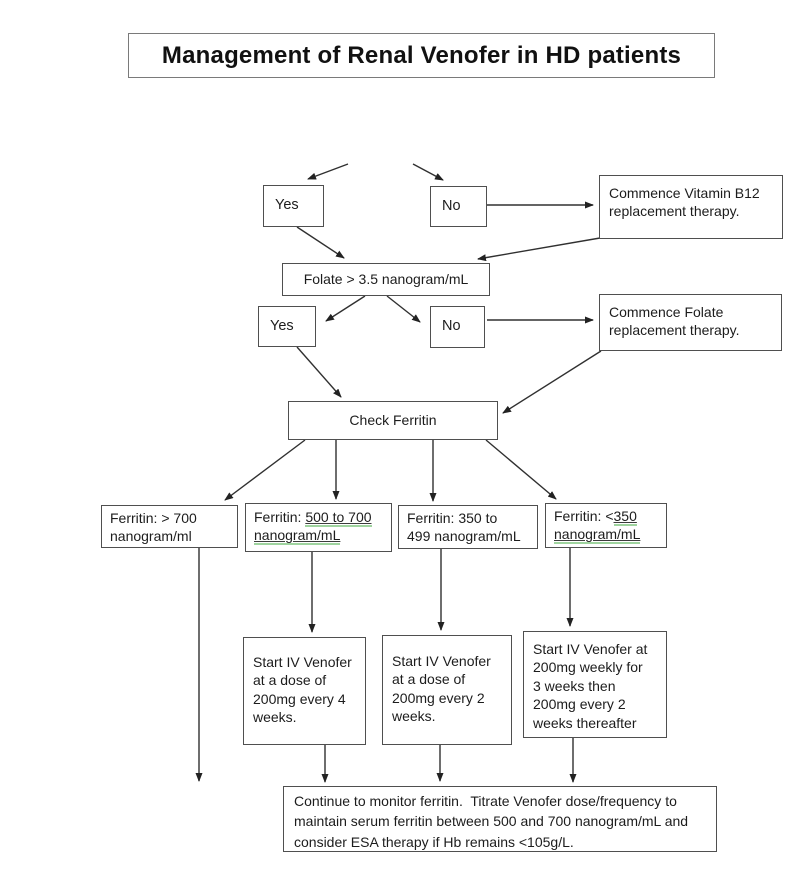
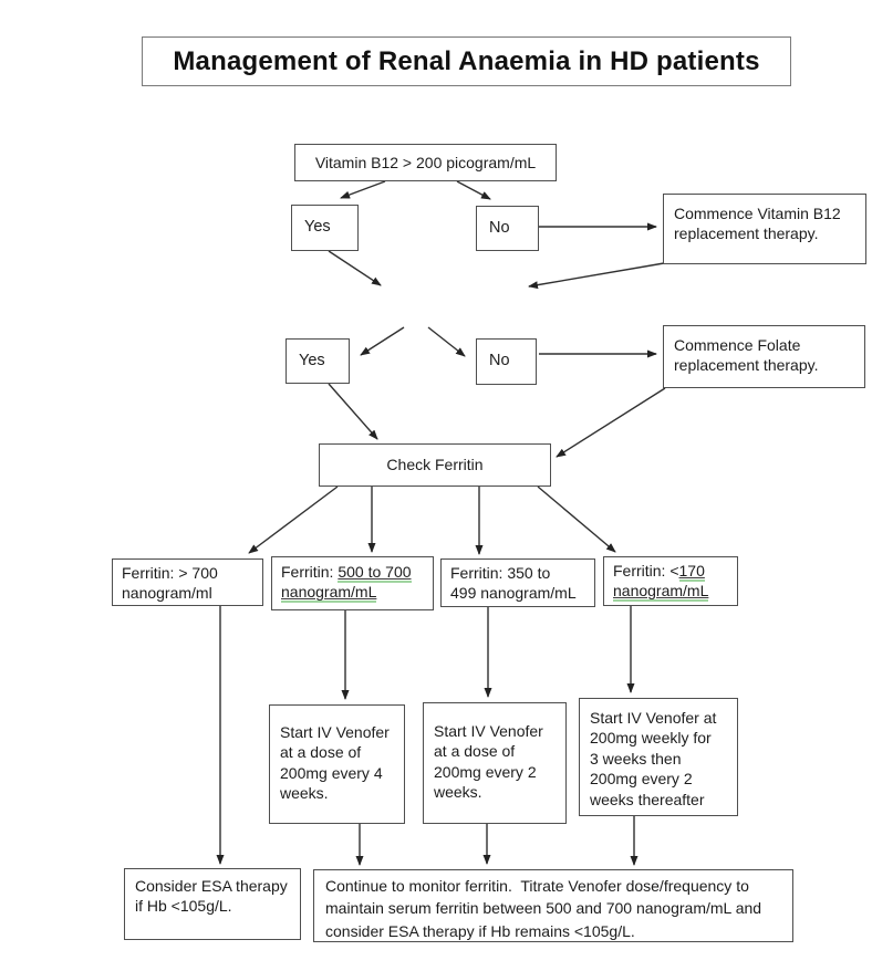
- Management of Renal Venofer in HD patients
+ Management of Renal Anaemia in HD patients
+ Vitamin B12 > 200 picogram/mL
  Yes
  No
  Commence Vitamin B12
  replacement therapy.
- Folate > 3.5 nanogram/mL
  Yes
  No
  Commence Folate
  replacement therapy.
  Check Ferritin
  Ferritin: > 700
  nanogram/ml
  Ferritin: 500 to 700
  nanogram/mL
  Ferritin: 350 to
  499 nanogram/mL
- Ferritin: <350
+ Ferritin: <170
  nanogram/mL
  Start IV Venofer
  at a dose of
  200mg every 4
  weeks.
  Start IV Venofer
  at a dose of
  200mg every 2
  weeks.
  Start IV Venofer at
  200mg weekly for
  3 weeks then
  200mg every 2
  weeks thereafter
+ Consider ESA therapy
+ if Hb <105g/L.
  Continue to monitor ferritin. Titrate Venofer dose/frequency to
  maintain serum ferritin between 500 and 700 nanogram/mL and
  consider ESA therapy if Hb remains <105g/L.
